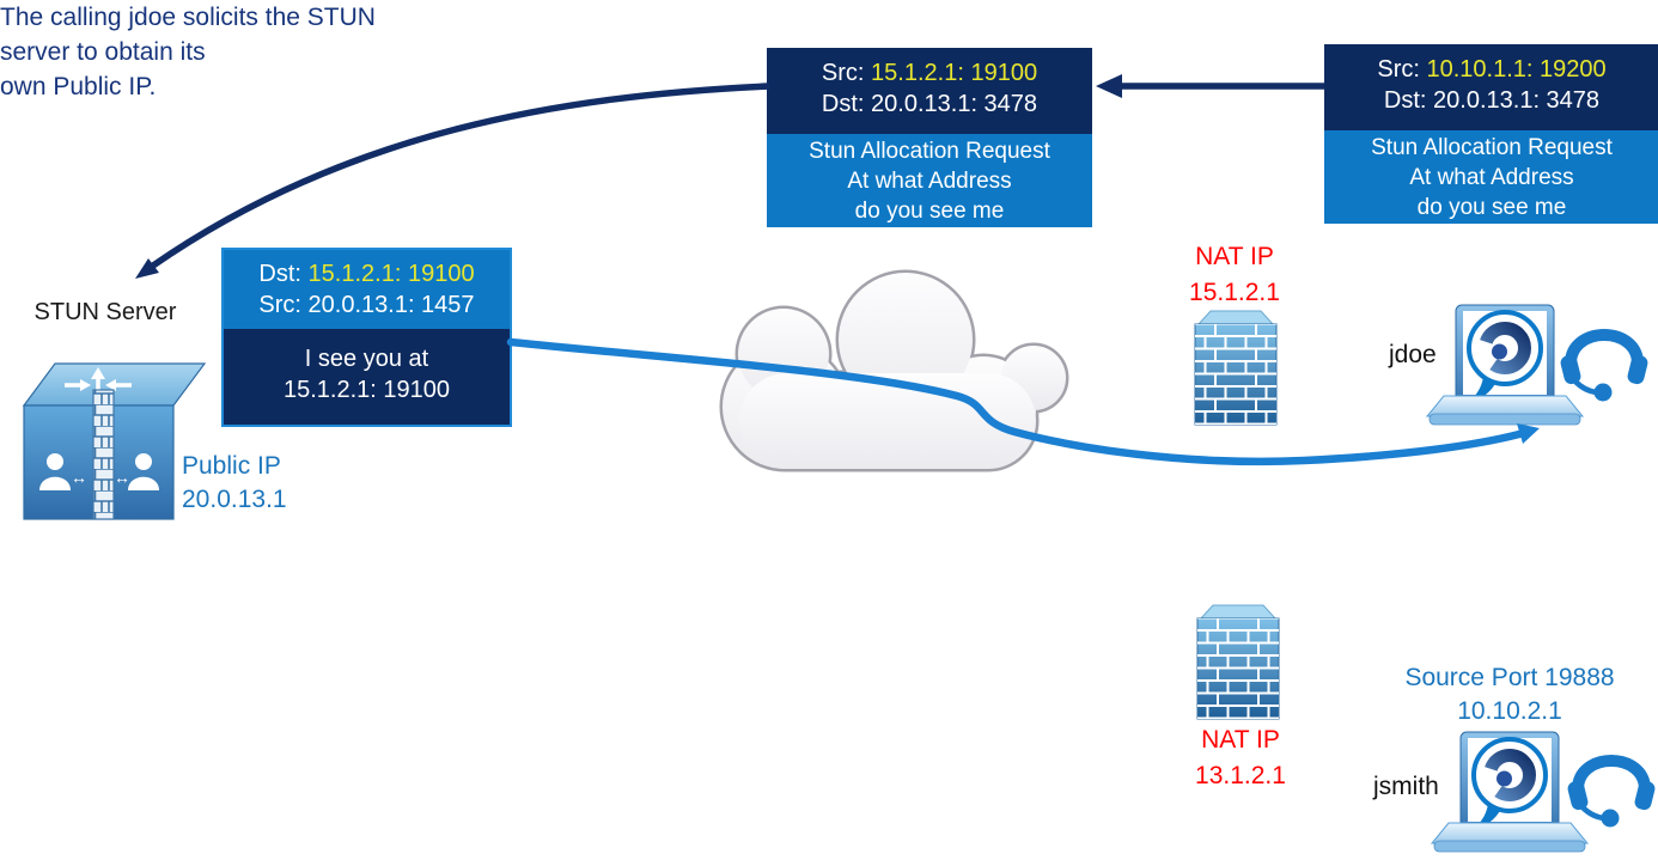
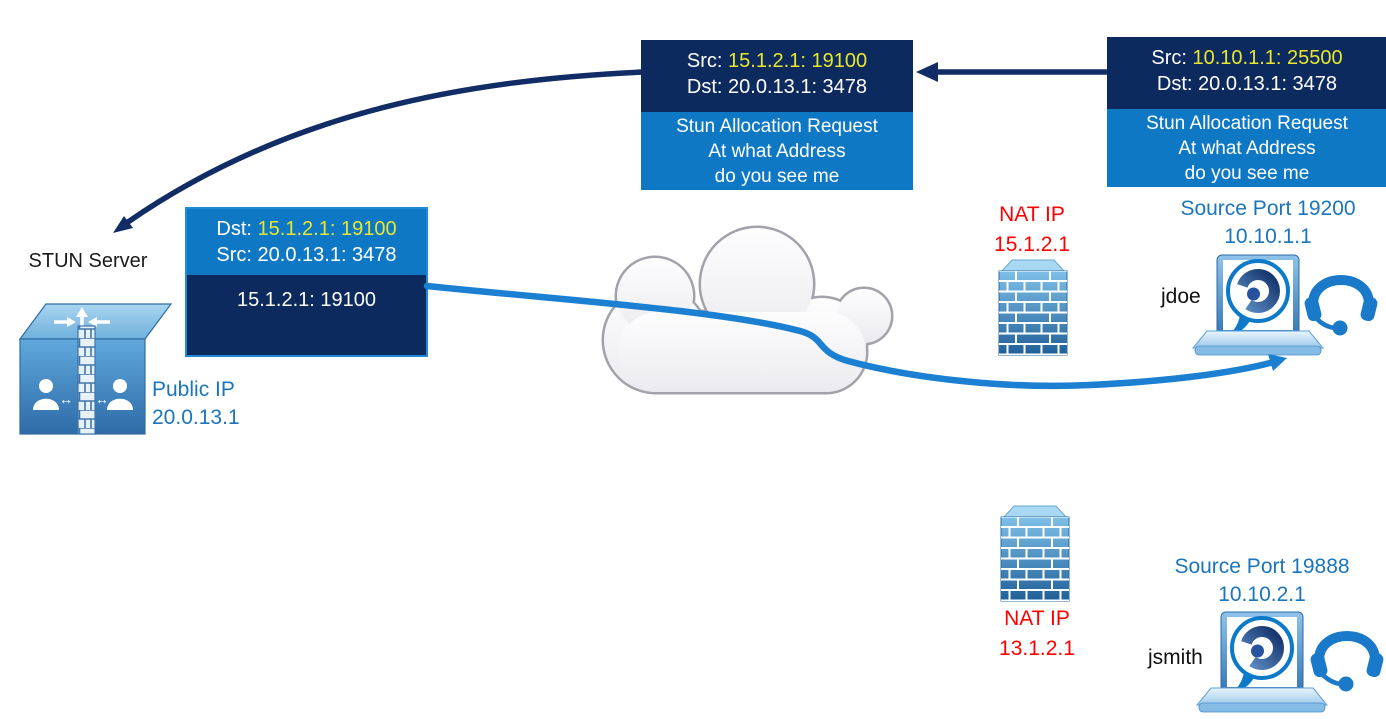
- The calling jdoe solicits the STUN
- server to obtain its
- own Public IP.
  Src: 15.1.2.1: 19100
  Dst: 20.0.13.1: 3478
  Stun Allocation Request
  At what Address
  do you see me
- Src: 10.10.1.1: 19200
+ Src: 10.10.1.1: 25500
  Dst: 20.0.13.1: 3478
  Stun Allocation Request
  At what Address
  do you see me
  Dst: 15.1.2.1: 19100
- Src: 20.0.13.1: 1457
+ Src: 20.0.13.1: 3478
- I see you at
  15.1.2.1: 19100
  STUN Server
  Public IP
  20.0.13.1
  NAT IP
  15.1.2.1
  NAT IP
  13.1.2.1
+ Source Port 19200
+ 10.10.1.1
  jdoe
  Source Port 19888
  10.10.2.1
  jsmith
  ↔
  ↔
